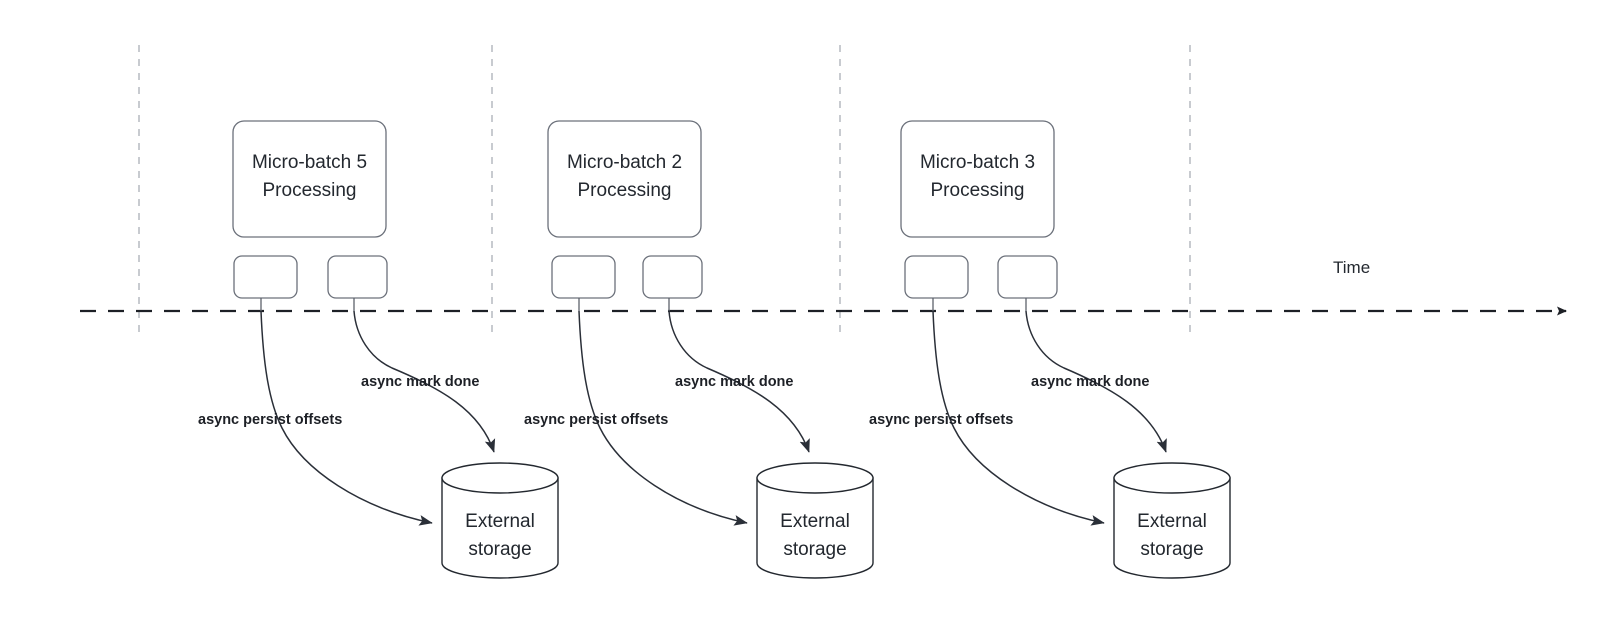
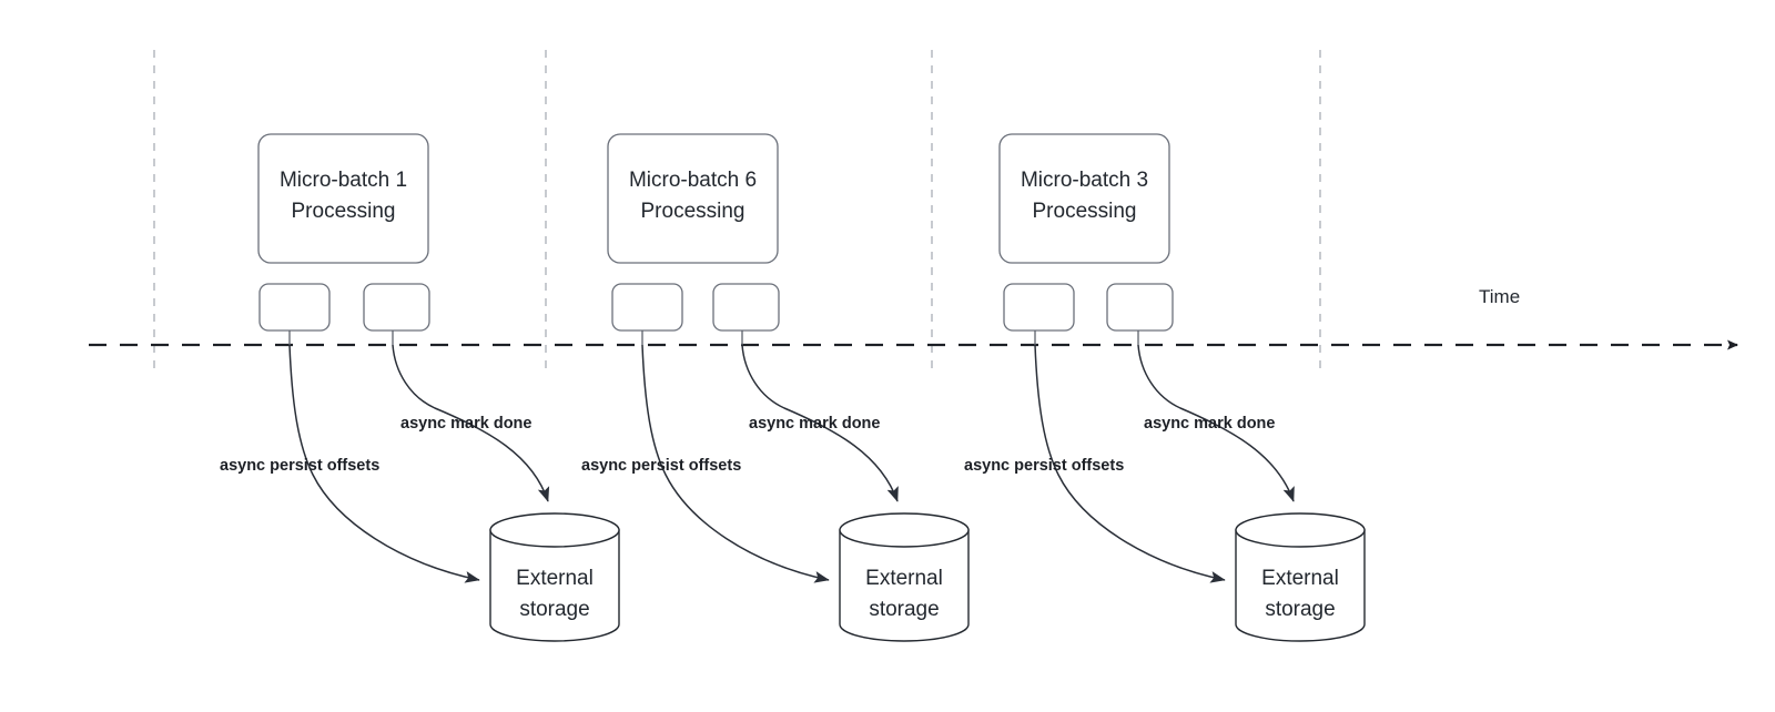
  Time
- Micro-batch 5
+ Micro-batch 1
  Processing
  async persist offsets
  async mark done
  External
  storage
- Micro-batch 2
+ Micro-batch 6
  Processing
  async persist offsets
  async mark done
  External
  storage
  Micro-batch 3
  Processing
  async persist offsets
  async mark done
  External
  storage
